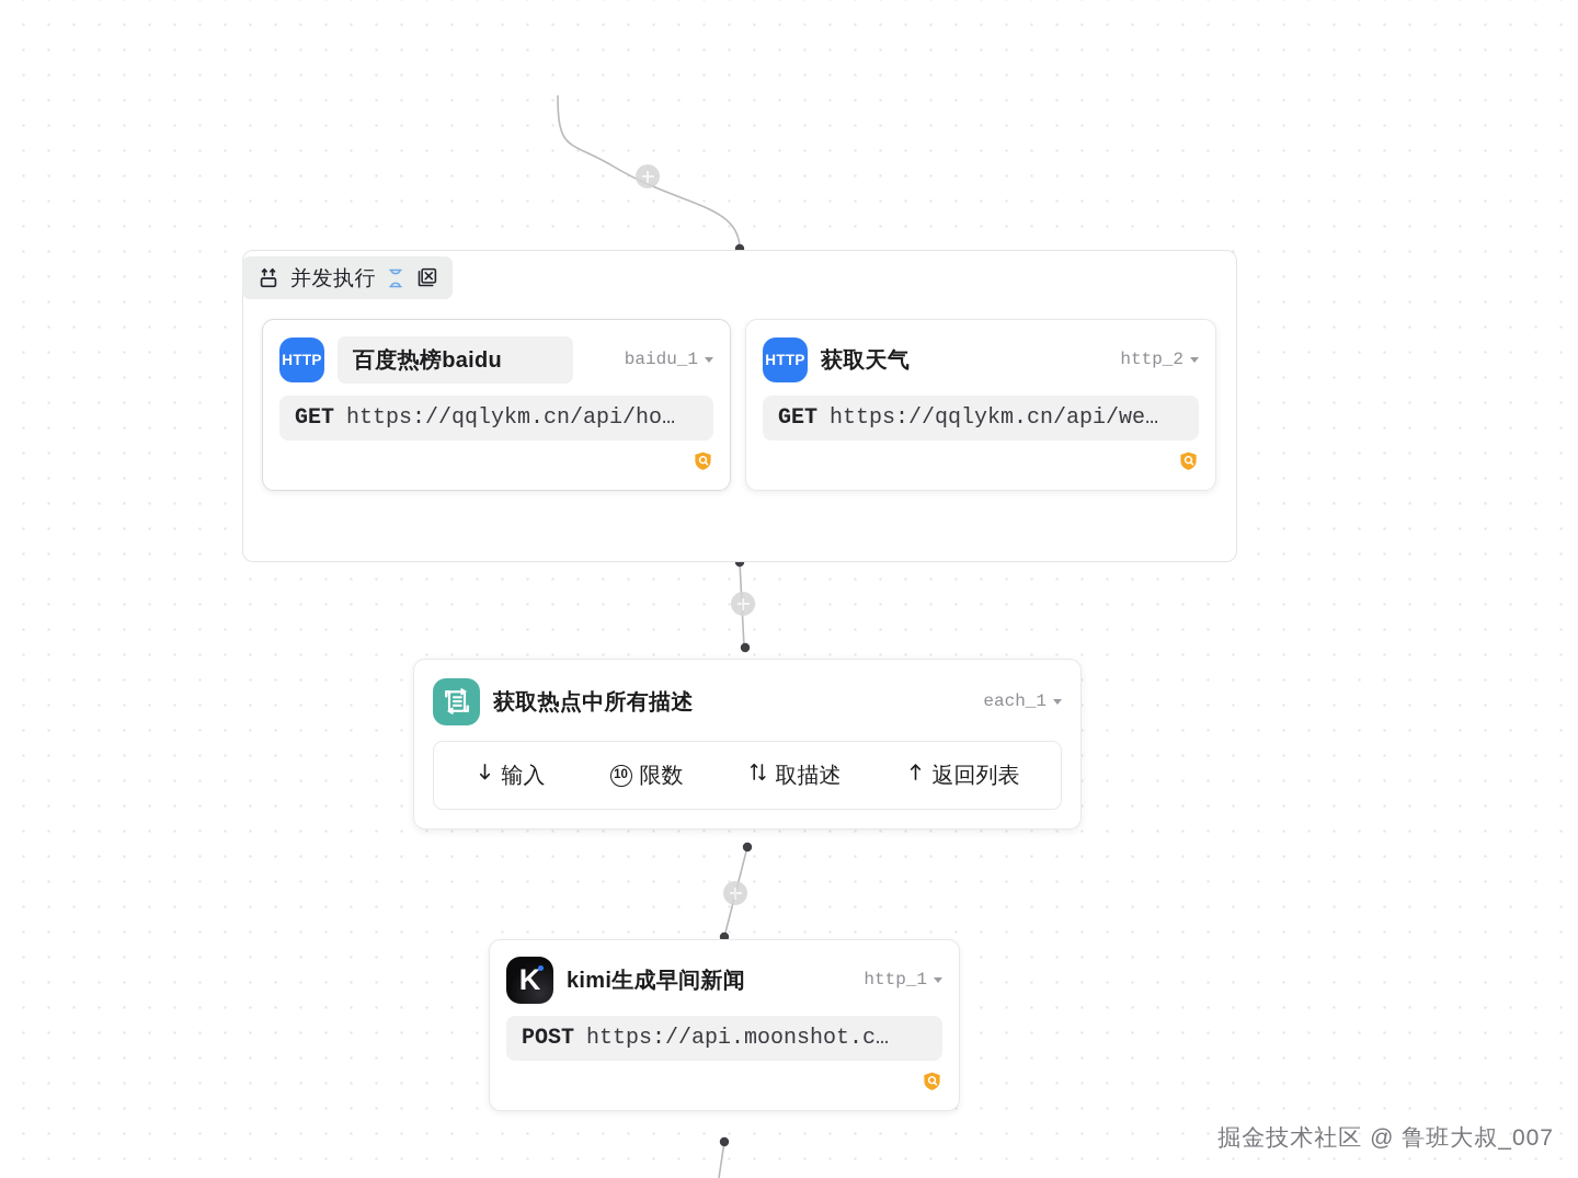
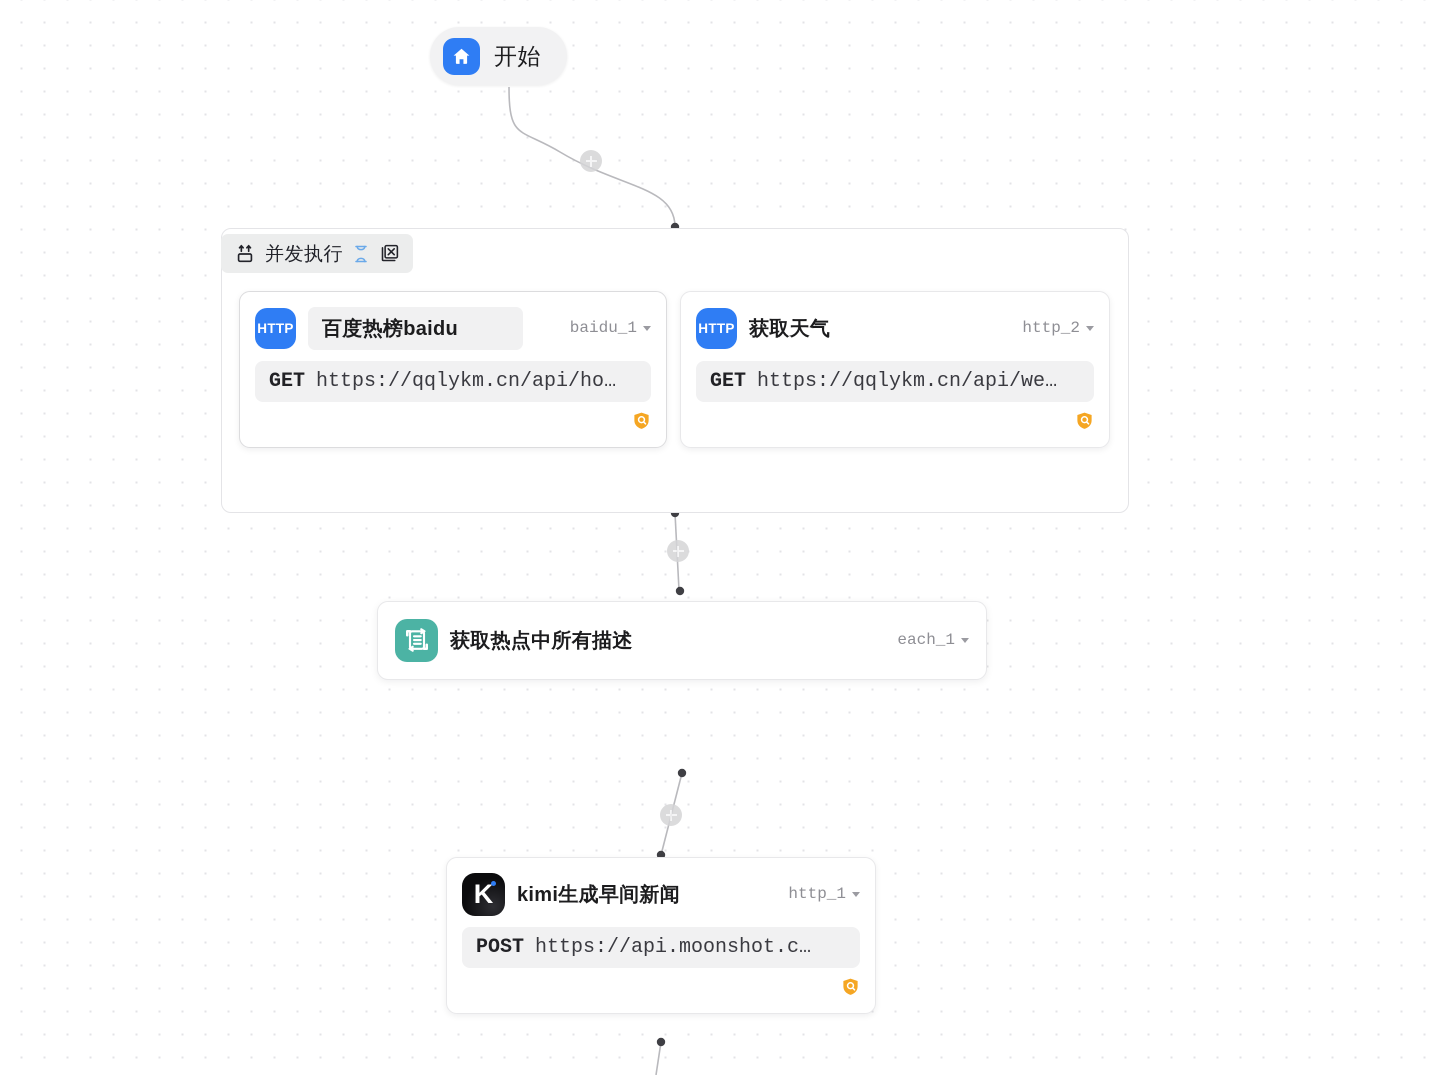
+ 开始
  并发执行
  HTTP
  百度热榜baidu
  baidu_1
  GET
  https://qqlykm.cn/api/ho…
  HTTP
  获取天气
  http_2
  GET
  https://qqlykm.cn/api/we…
  获取热点中所有描述
  each_1
- 输入
- 10
- 限数
- 取描述
- 返回列表
  K
  kimi生成早间新闻
  http_1
  POST
  https://api.moonshot.c…
- 掘金技术社区 @ 鲁班大叔_007
